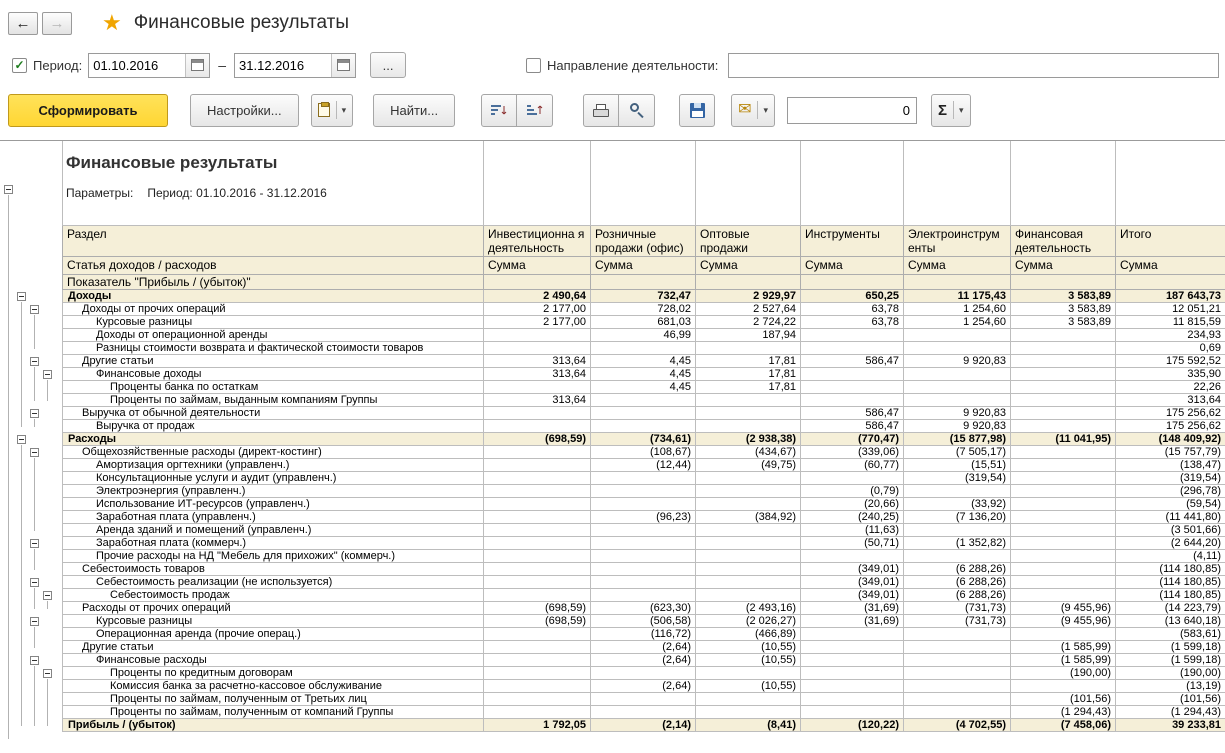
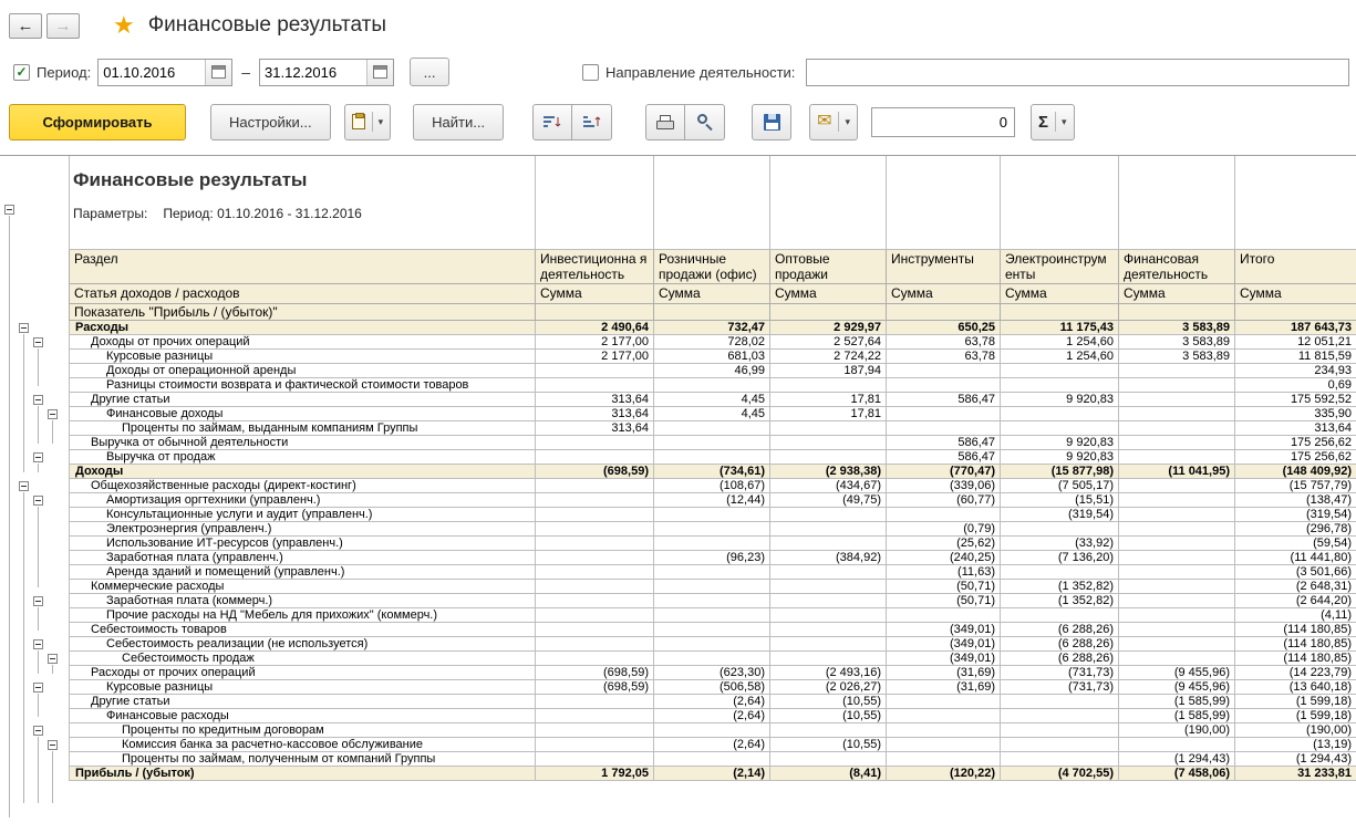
  ←
  →
  ★
  Финансовые результаты
  ✓
  Период:
  01.10.2016
  –
  31.12.2016
  ...
  Направление деятельности:
  Сформировать
  Настройки...
  ▾
  Найти...
  ✉
  ▾
  0
  Σ
  ▾
  Финансовые результаты Параметры: Период: 01.10.2016 - 31.12.2016
  Раздел	Инвестиционна я деятельность	Розничные продажи (офис)	Оптовые продажи	Инструменты	Электроинструм енты	Финансовая деятельность	Итого
  Статья доходов / расходов	Сумма	Сумма	Сумма	Сумма	Сумма	Сумма	Сумма
  Показатель "Прибыль / (убыток)"
- Доходы	2 490,64	732,47	2 929,97	650,25	11 175,43	3 583,89	187 643,73
+ Расходы	2 490,64	732,47	2 929,97	650,25	11 175,43	3 583,89	187 643,73
  Доходы от прочих операций	2 177,00	728,02	2 527,64	63,78	1 254,60	3 583,89	12 051,21
  Курсовые разницы	2 177,00	681,03	2 724,22	63,78	1 254,60	3 583,89	11 815,59
  Доходы от операционной аренды		46,99	187,94				234,93
  Разницы стоимости возврата и фактической стоимости товаров							0,69
  Другие статьи	313,64	4,45	17,81	586,47	9 920,83		175 592,52
  Финансовые доходы	313,64	4,45	17,81				335,90
- Проценты банка по остаткам		4,45	17,81				22,26
  Проценты по займам, выданным компаниям Группы	313,64						313,64
  Выручка от обычной деятельности				586,47	9 920,83		175 256,62
  Выручка от продаж				586,47	9 920,83		175 256,62
- Расходы	(698,59)	(734,61)	(2 938,38)	(770,47)	(15 877,98)	(11 041,95)	(148 409,92)
+ Доходы	(698,59)	(734,61)	(2 938,38)	(770,47)	(15 877,98)	(11 041,95)	(148 409,92)
  Общехозяйственные расходы (директ-костинг)		(108,67)	(434,67)	(339,06)	(7 505,17)		(15 757,79)
  Амортизация оргтехники (управленч.)		(12,44)	(49,75)	(60,77)	(15,51)		(138,47)
  Консультационные услуги и аудит (управленч.)					(319,54)		(319,54)
  Электроэнергия (управленч.)				(0,79)			(296,78)
- Использование ИТ-ресурсов (управленч.)				(20,66)	(33,92)		(59,54)
+ Использование ИТ-ресурсов (управленч.)				(25,62)	(33,92)		(59,54)
  Заработная плата (управленч.)		(96,23)	(384,92)	(240,25)	(7 136,20)		(11 441,80)
  Аренда зданий и помещений (управленч.)				(11,63)			(3 501,66)
+ Коммерческие расходы				(50,71)	(1 352,82)		(2 648,31)
  Заработная плата (коммерч.)				(50,71)	(1 352,82)		(2 644,20)
  Прочие расходы на НД "Мебель для прихожих" (коммерч.)							(4,11)
  Себестоимость товаров				(349,01)	(6 288,26)		(114 180,85)
  Себестоимость реализации (не используется)				(349,01)	(6 288,26)		(114 180,85)
  Себестоимость продаж				(349,01)	(6 288,26)		(114 180,85)
  Расходы от прочих операций	(698,59)	(623,30)	(2 493,16)	(31,69)	(731,73)	(9 455,96)	(14 223,79)
  Курсовые разницы	(698,59)	(506,58)	(2 026,27)	(31,69)	(731,73)	(9 455,96)	(13 640,18)
- Операционная аренда (прочие операц.)		(116,72)	(466,89)				(583,61)
  Другие статьи		(2,64)	(10,55)			(1 585,99)	(1 599,18)
  Финансовые расходы		(2,64)	(10,55)			(1 585,99)	(1 599,18)
  Проценты по кредитным договорам						(190,00)	(190,00)
  Комиссия банка за расчетно-кассовое обслуживание		(2,64)	(10,55)				(13,19)
- Проценты по займам, полученным от Третьих лиц						(101,56)	(101,56)
  Проценты по займам, полученным от компаний Группы						(1 294,43)	(1 294,43)
- Прибыль / (убыток)	1 792,05	(2,14)	(8,41)	(120,22)	(4 702,55)	(7 458,06)	39 233,81
+ Прибыль / (убыток)	1 792,05	(2,14)	(8,41)	(120,22)	(4 702,55)	(7 458,06)	31 233,81
